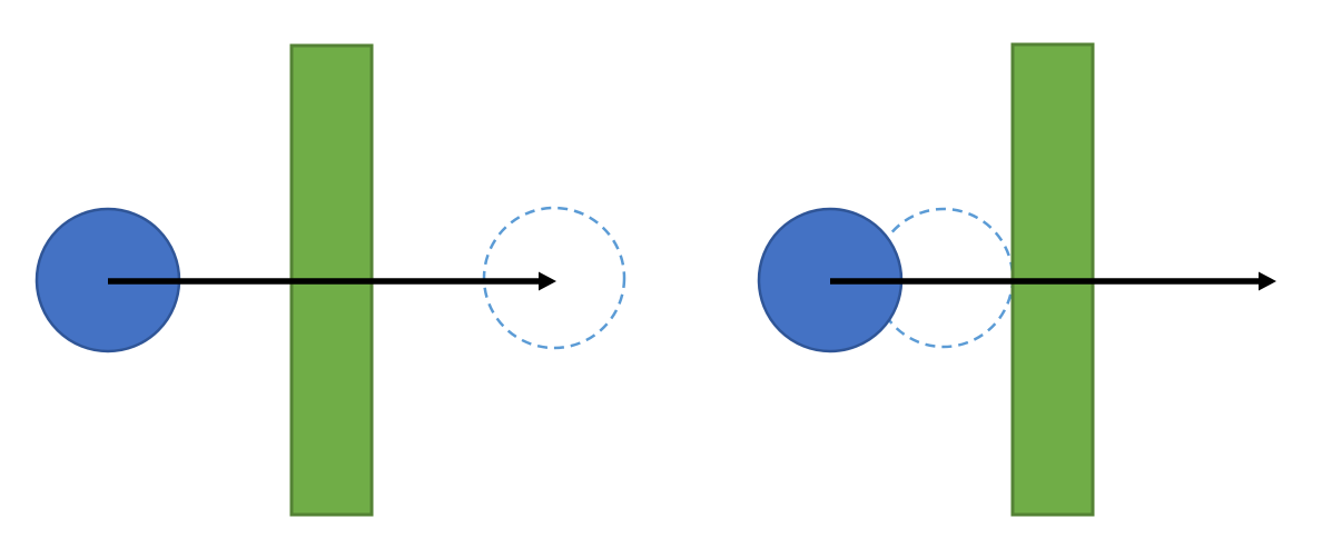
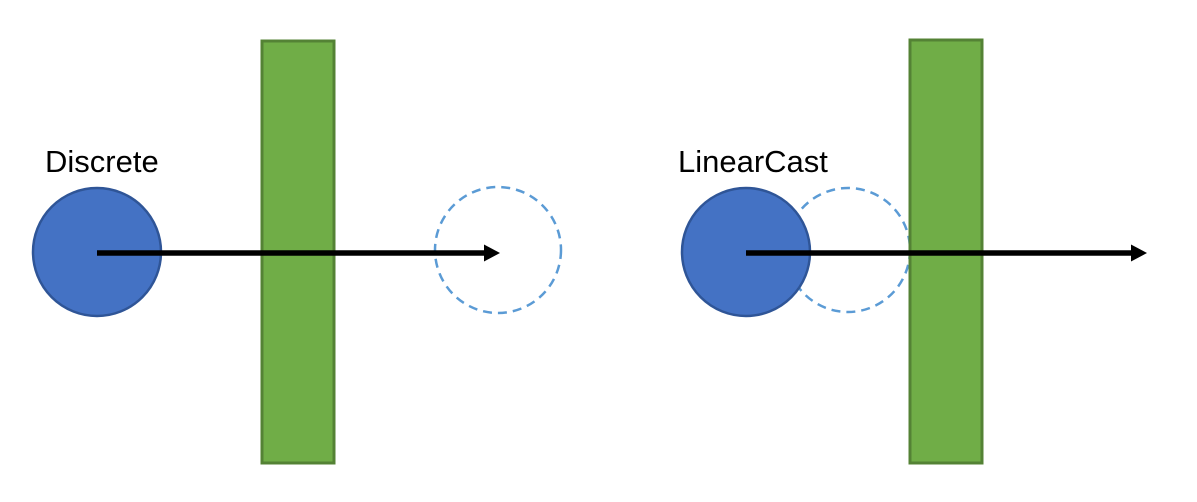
+ Discrete
+ LinearCast
